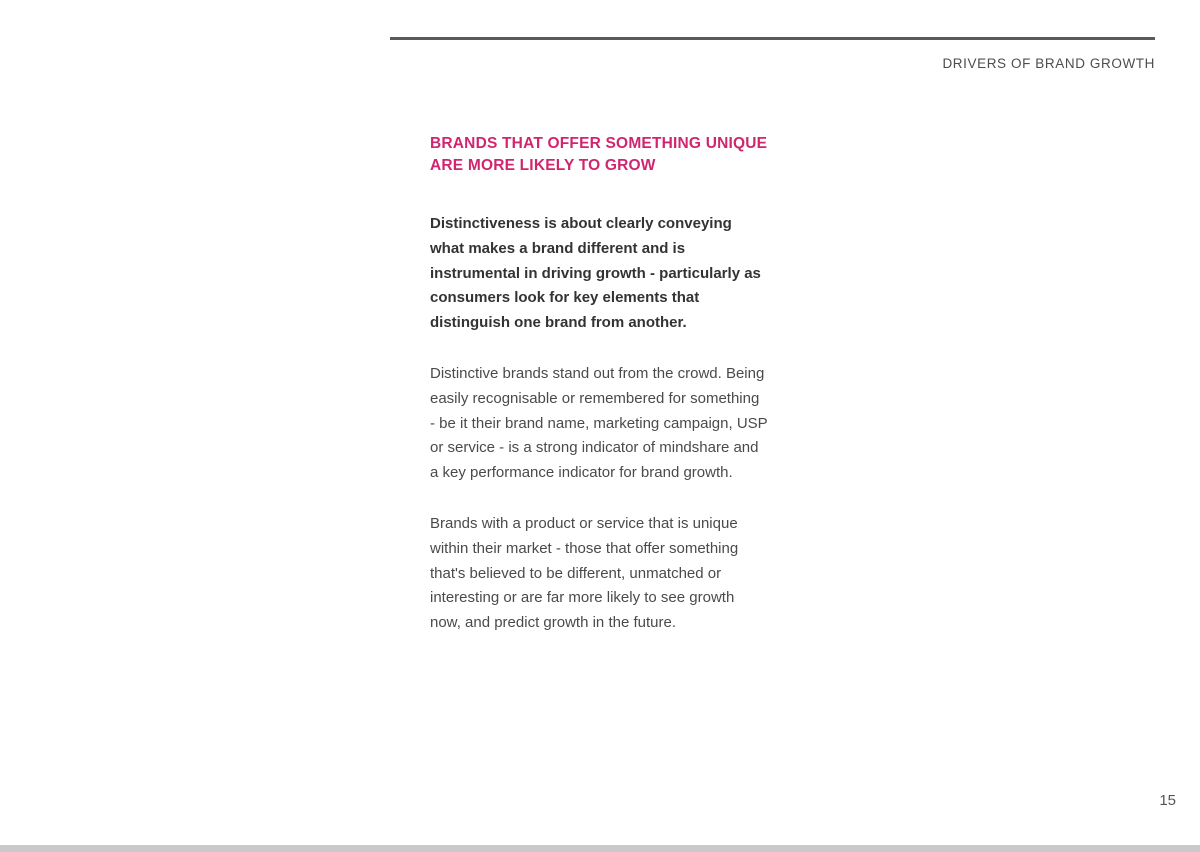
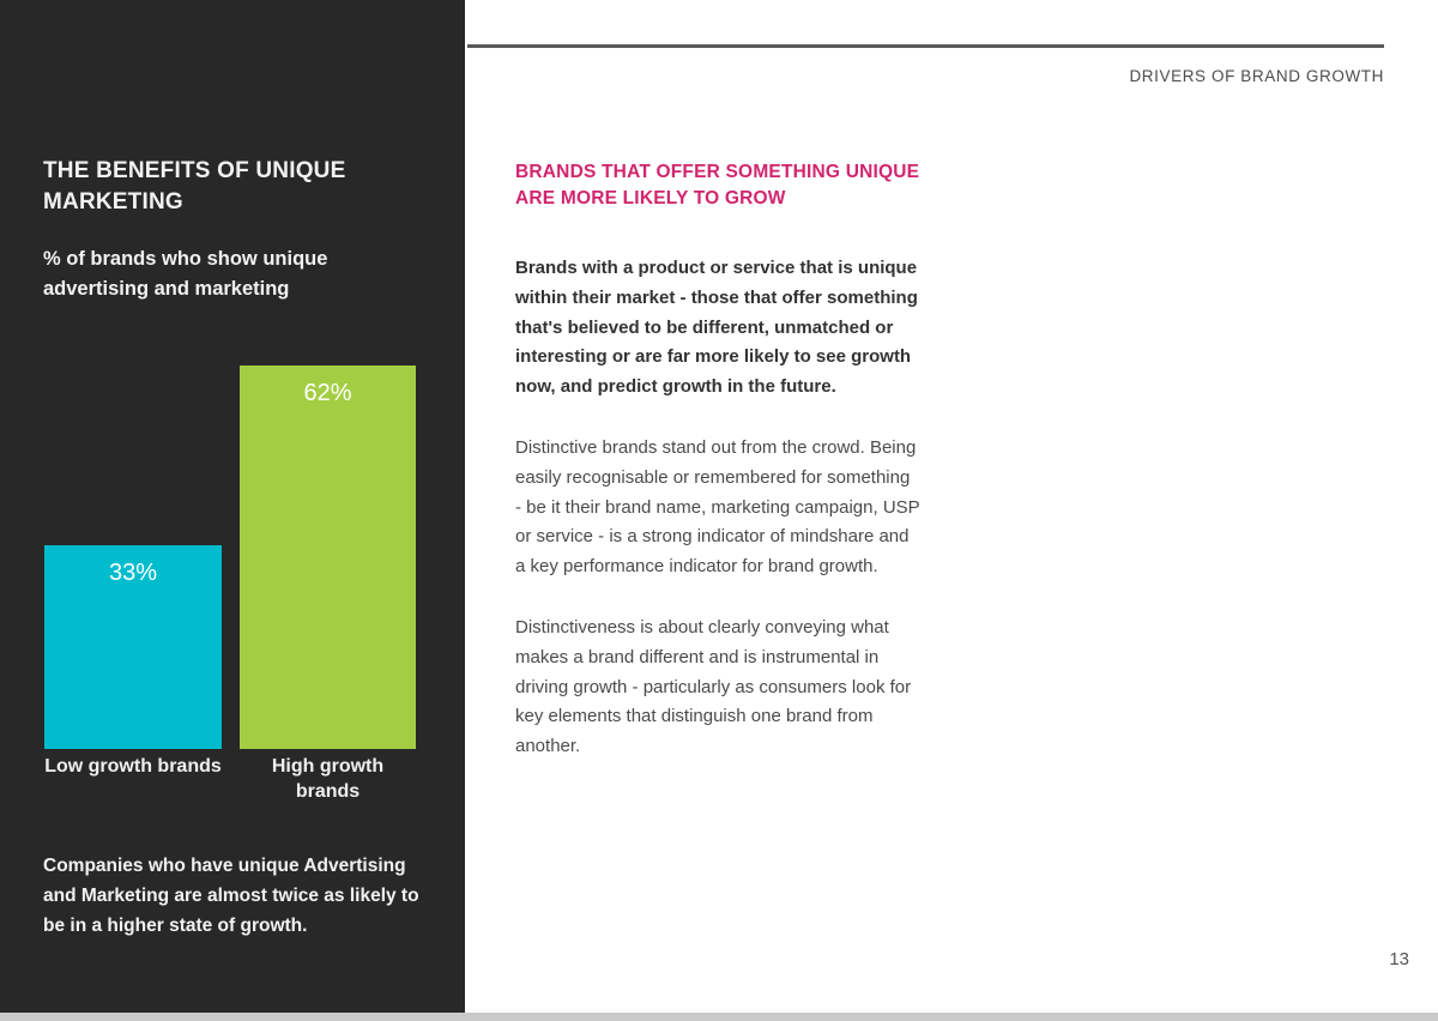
+ THE BENEFITS OF UNIQUE MARKETING
+ % of brands who show unique advertising and marketing
+ 33%
+ 62%
+ Low growth brands
+ High growth brands
+ Companies who have unique Advertising and Marketing are almost twice as likely to be in a higher state of growth.
  DRIVERS OF BRAND GROWTH
  BRANDS THAT OFFER SOMETHING UNIQUE ARE MORE LIKELY TO GROW
- Distinctiveness is about clearly conveying what makes a brand different and is instrumental in driving growth - particularly as consumers look for key elements that distinguish one brand from another.
+ Brands with a product or service that is unique within their market - those that offer something that's believed to be different, unmatched or interesting or are far more likely to see growth now, and predict growth in the future.
  Distinctive brands stand out from the crowd. Being easily recognisable or remembered for something - be it their brand name, marketing campaign, USP or service - is a strong indicator of mindshare and a key performance indicator for brand growth.
- Brands with a product or service that is unique within their market - those that offer something that's believed to be different, unmatched or interesting or are far more likely to see growth now, and predict growth in the future.
+ Distinctiveness is about clearly conveying what makes a brand different and is instrumental in driving growth - particularly as consumers look for key elements that distinguish one brand from another.
- 15
+ 13
